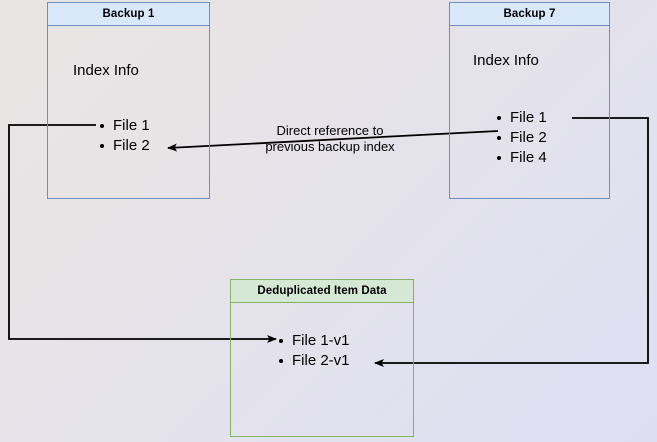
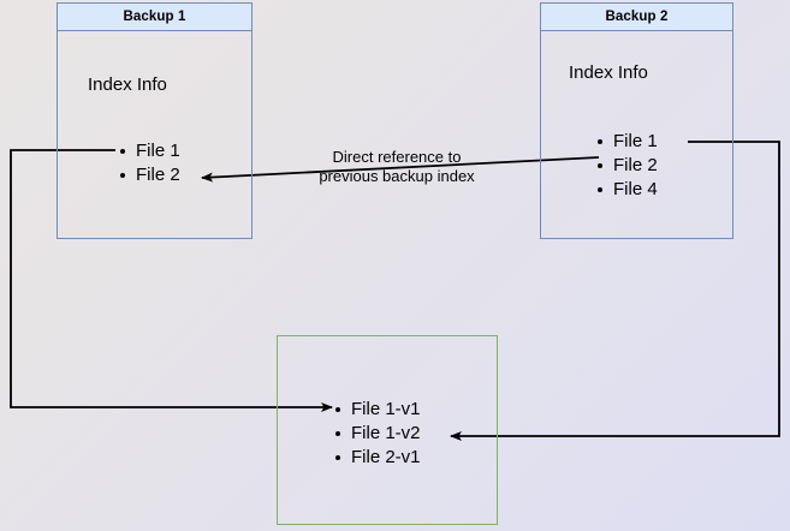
  Backup 1
  Index Info
  File 1
  File 2
- Backup 7
+ Backup 2
  Index Info
  File 1
  File 2
  File 4
- Deduplicated Item Data
  File 1-v1
+ File 1-v2
  File 2-v1
  Direct reference to
  previous backup index
